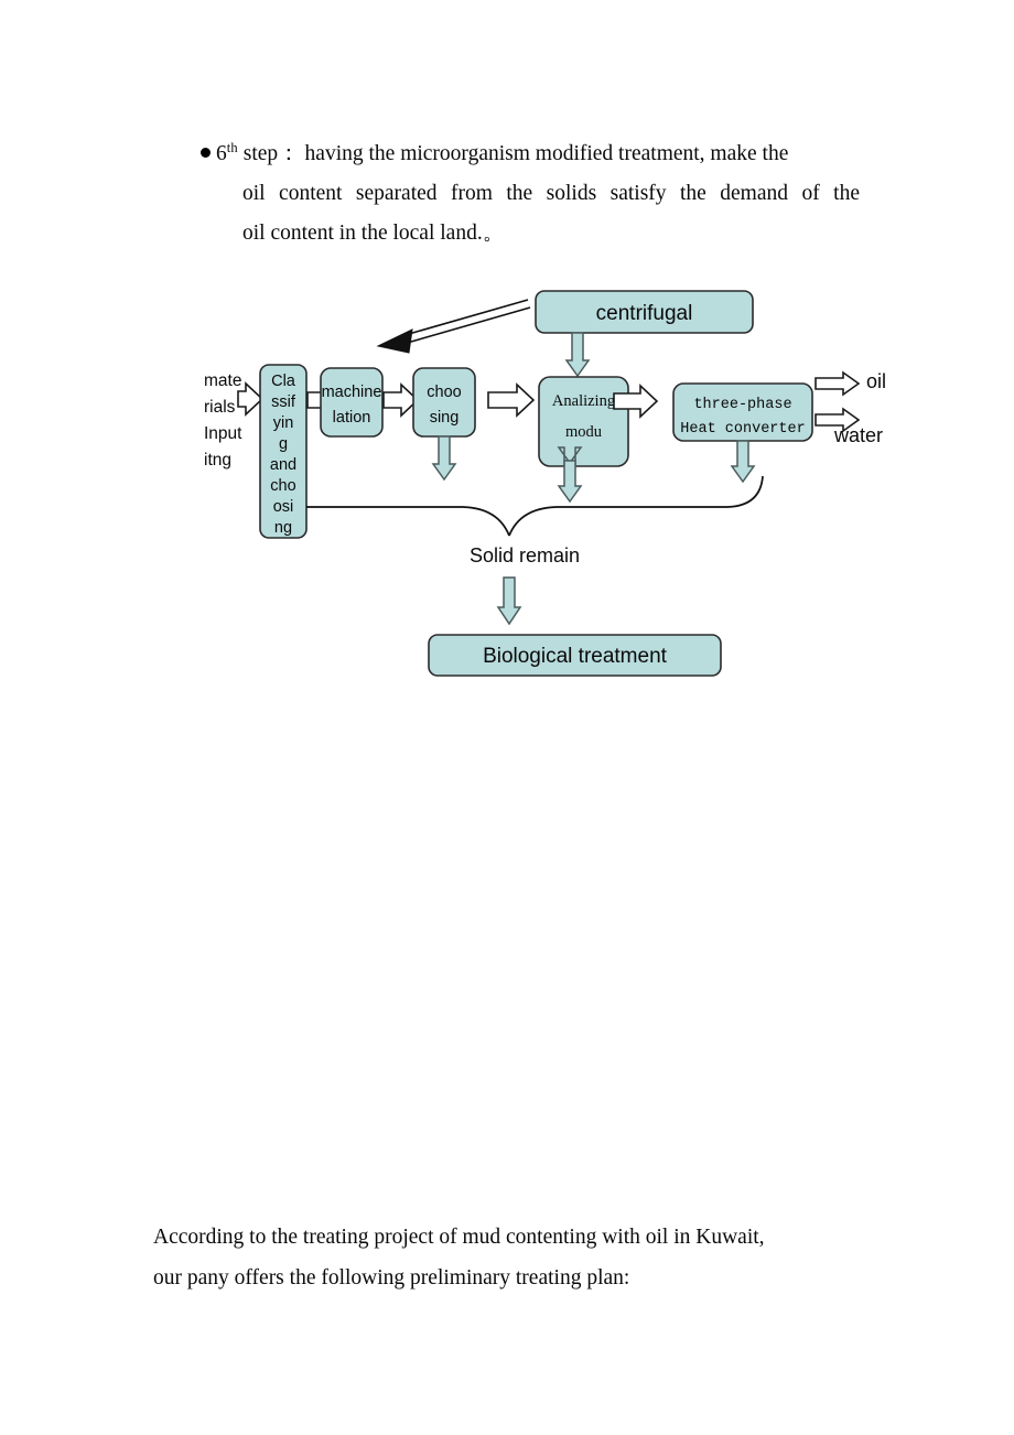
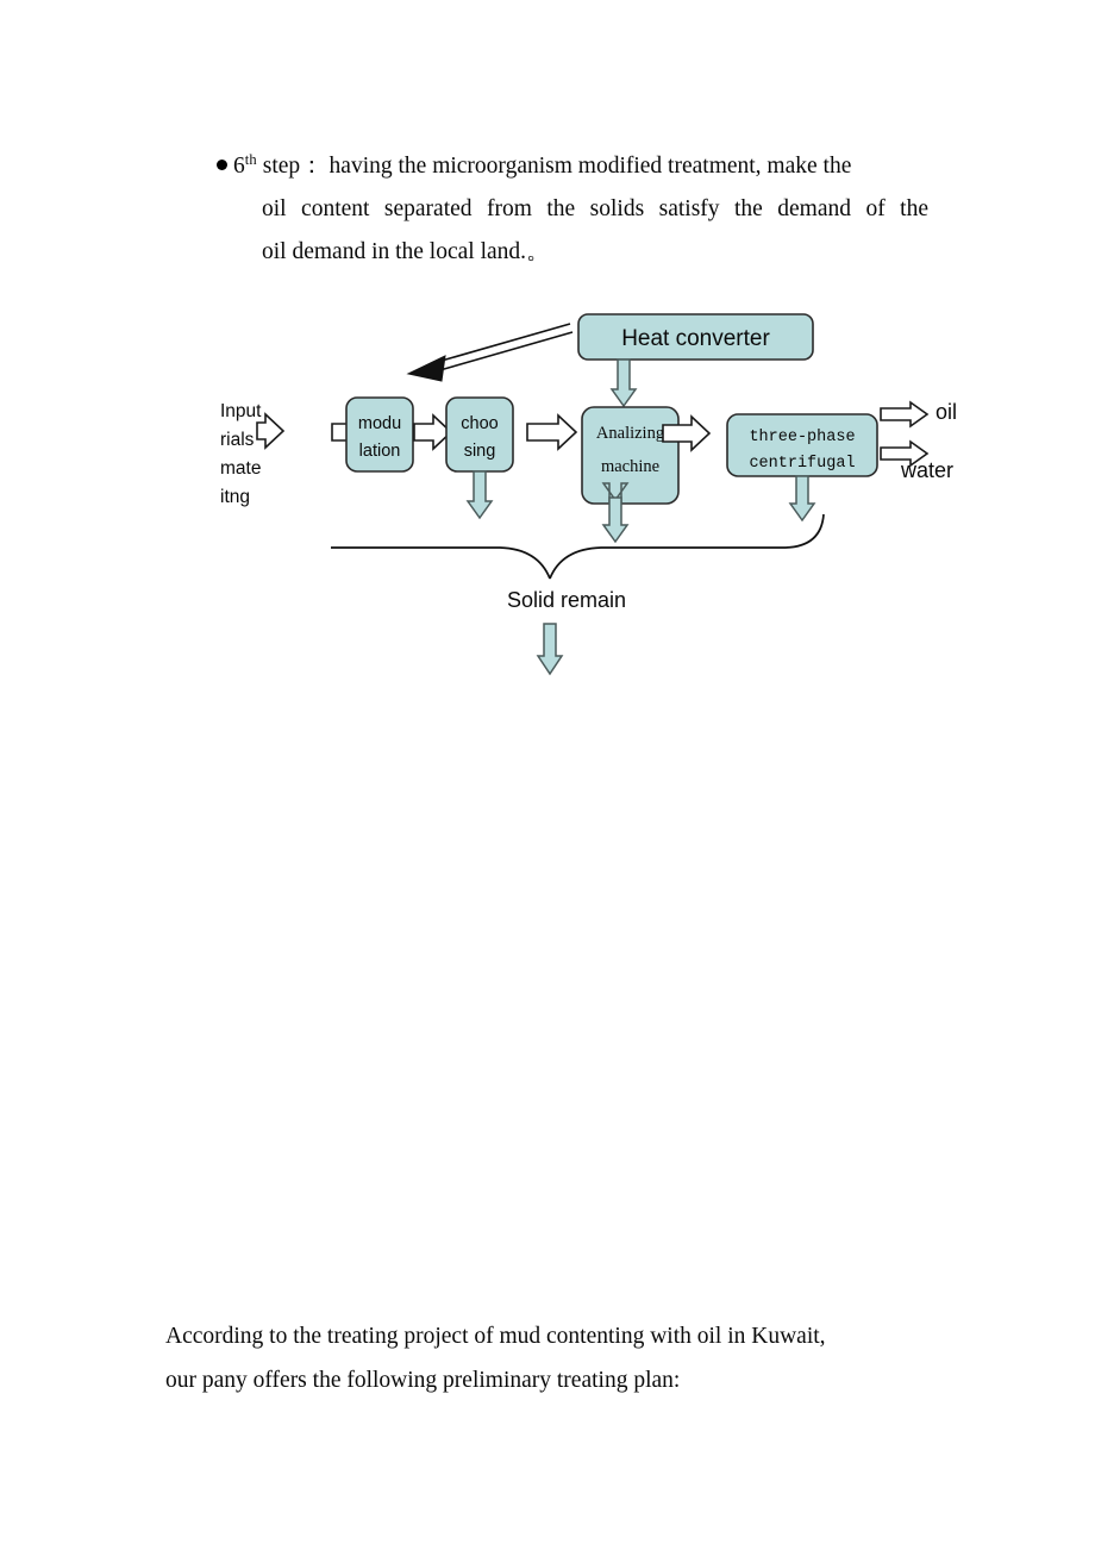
  6th step： having the microorganism modified treatment, make the
  oil content separated from the solids satisfy the demand of the
- oil content in the local land.。
+ oil demand in the local land.。
- centrifugal
+ Heat converter
- mate
+ Input
  rials
- Input
+ mate
  itng
- Cla
- ssif
- yin
- g
- and
- cho
- osi
- ng
- machine
+ modu
  lation
  choo
  sing
  Analizing
- modu
+ machine
  three-phase
- Heat converter
+ centrifugal
  oil
  water
  Solid remain
- Biological treatment
  According to the treating project of mud contenting with oil in Kuwait,
  our pany offers the following preliminary treating plan:
